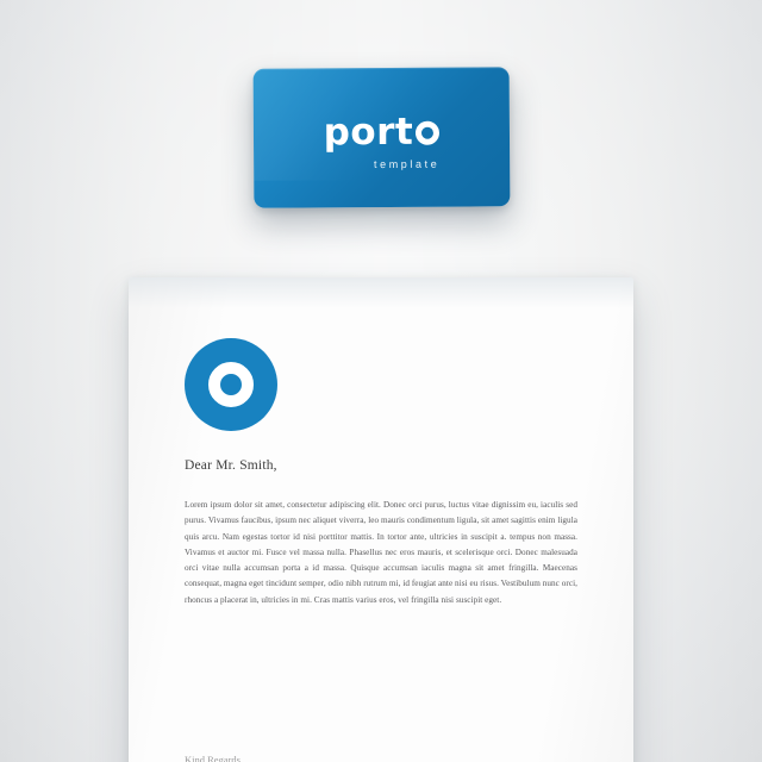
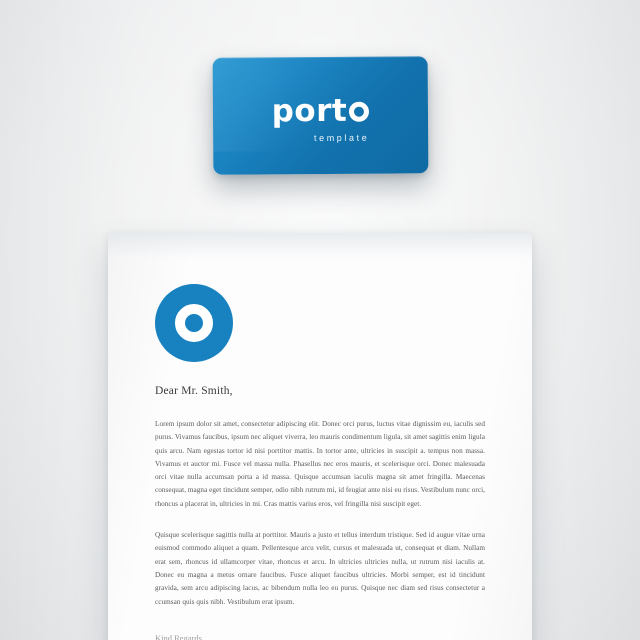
  Dear Mr. Smith,
  Lorem ipsum dolor sit amet, consectetur adipiscing elit. Donec orci purus, luctus vitae dignissim eu, iaculis sed purus. Vivamus faucibus, ipsum nec aliquet viverra, leo mauris condimentum ligula, sit amet sagittis enim ligula quis arcu. Nam egestas tortor id nisi porttitor mattis. In tortor ante, ultricies in suscipit a. tempus non massa. Vivamus et auctor mi. Fusce vel massa nulla. Phasellus nec eros mauris, et scelerisque orci. Donec malesuada orci vitae nulla accumsan porta a id massa. Quisque accumsan iaculis magna sit amet fringilla. Maecenas consequat, magna eget tincidunt semper, odio nibh rutrum mi, id feugiat ante nisi eu risus. Vestibulum nunc orci, rhoncus a placerat in, ultricies in mi. Cras mattis varius eros, vel fringilla nisi suscipit eget.
+ Quisque scelerisque sagittis nulla at porttitor. Mauris a justo et tellus interdum tristique. Sed id augue vitae urna euismod commodo aliquet a quam. Pellentesque arcu velit, cursus et malesuada ut, consequat et diam. Nullam erat sem, rhoncus id ullamcorper vitae, rhoncus et arcu. In ultricies ultricies nulla, ut rutrum nisi iaculis at. Donec eu magna a metus ornare faucibus. Fusce aliquet faucibus ultricies. Morbi semper, est id tincidunt gravida, sem arcu adipiscing lacus, ac bibendum nulla leo eu purus. Quisque nec diam sed risus consectetur a ccumsan quis quis nibh. Vestibulum erat ipsum.
  Kind Regards,
